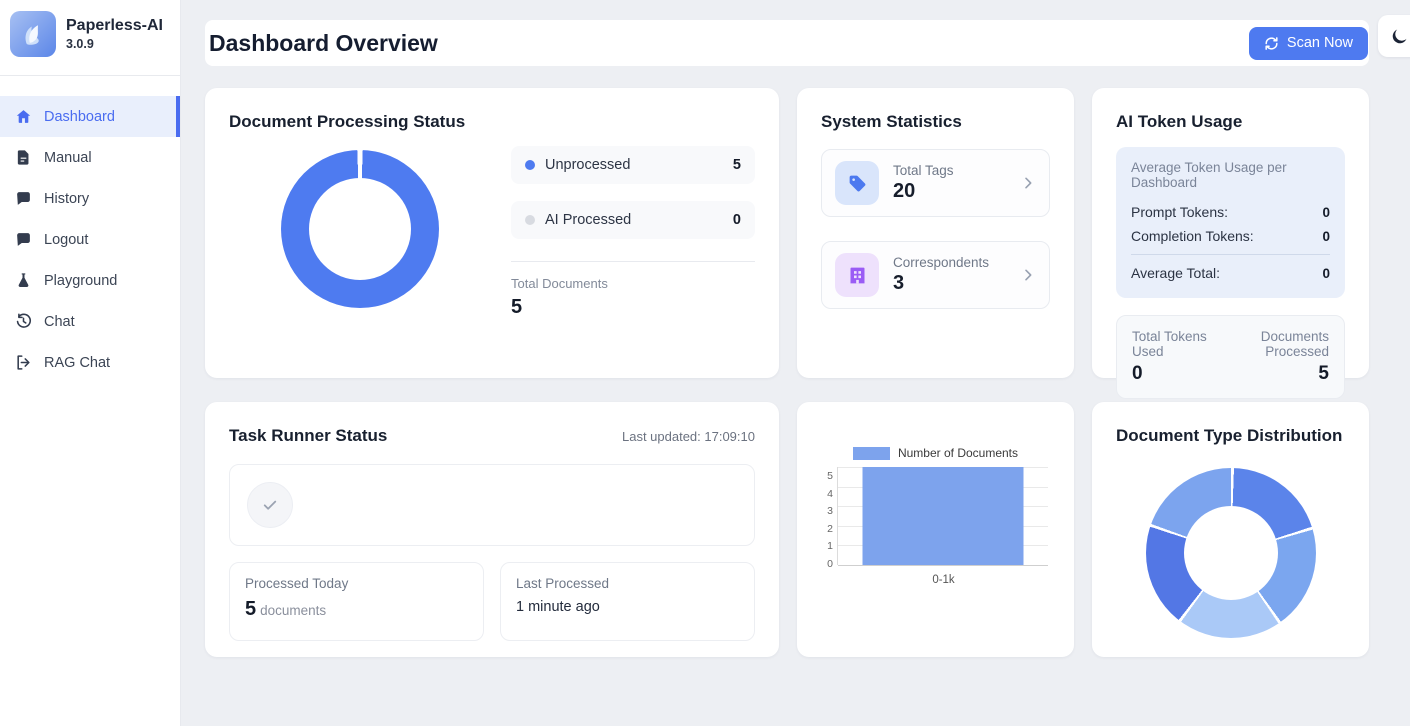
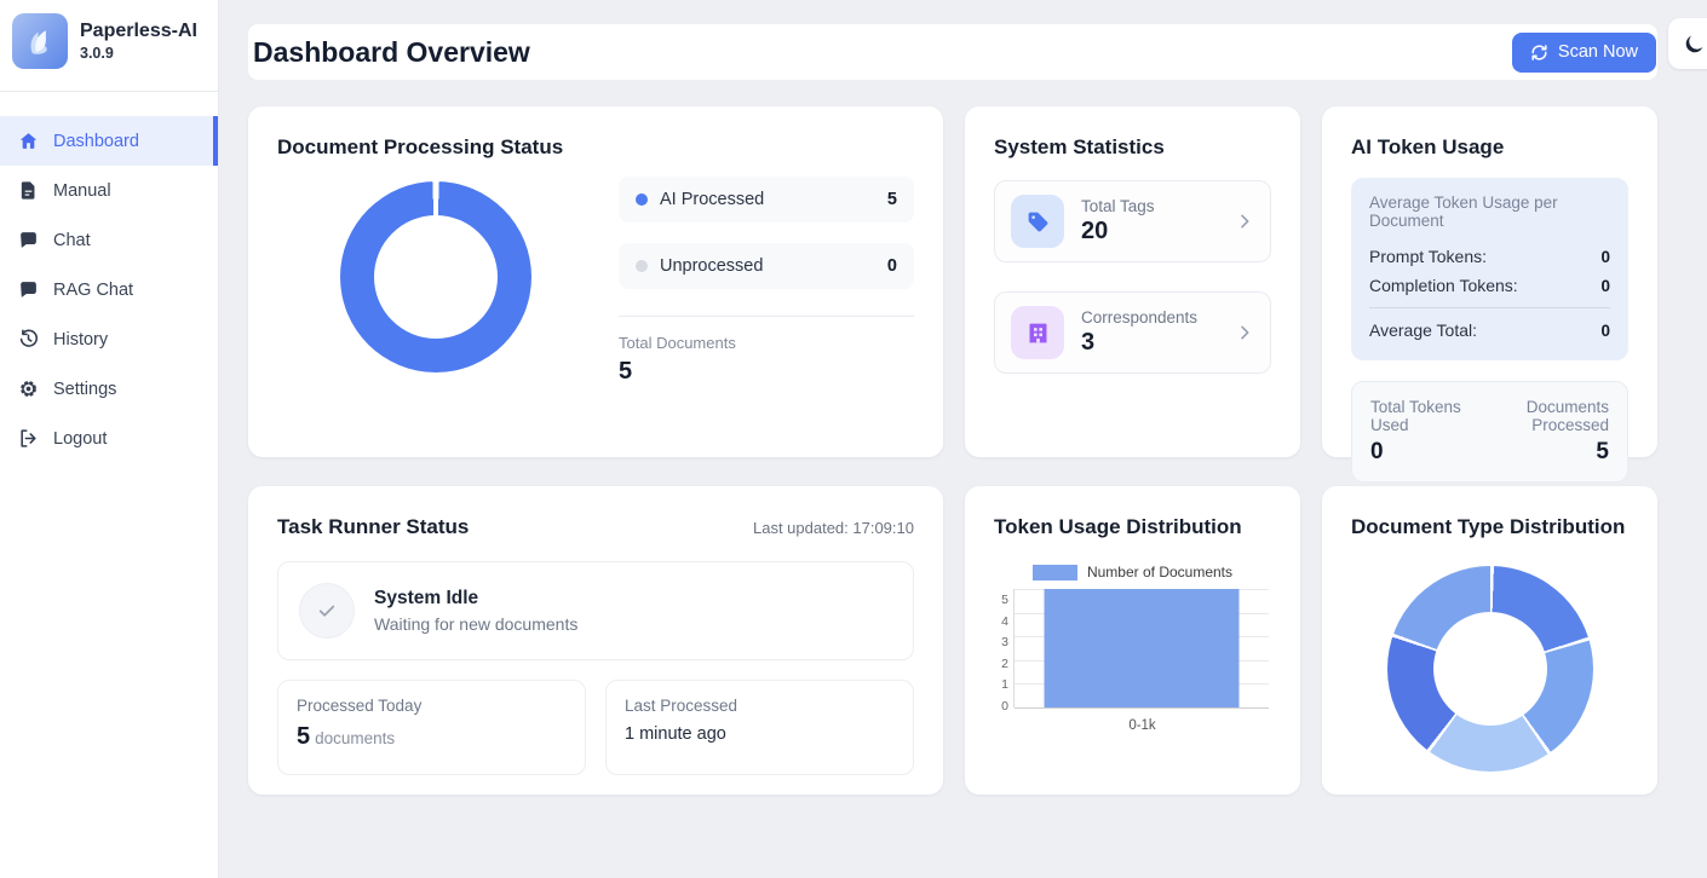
  Paperless-AI
  3.0.9
  Dashboard
  Manual
- History
+ Chat
- Logout
+ RAG Chat
- Playground
- Chat
+ History
+ Settings
- RAG Chat
+ Logout
  Dashboard Overview
  Scan Now
  Document Processing Status
- Unprocessed
+ AI Processed
  5
- AI Processed
+ Unprocessed
  0
  Total Documents
  5
  System Statistics
  Total Tags
  20
  Correspondents
  3
  AI Token Usage
- Average Token Usage per Dashboard
+ Average Token Usage per Document
  Prompt Tokens:
  0
  Completion Tokens:
  0
  Average Total:
  0
  Total Tokens Used
  0
  Documents Processed
  5
  Task Runner Status
  Last updated: 17:09:10
+ System Idle
+ Waiting for new documents
  Processed Today
  5 documents
  Last Processed
  1 minute ago
+ Token Usage Distribution
  Number of Documents
  5
  4
  3
  2
  1
  0
  0-1k
  Document Type Distribution
